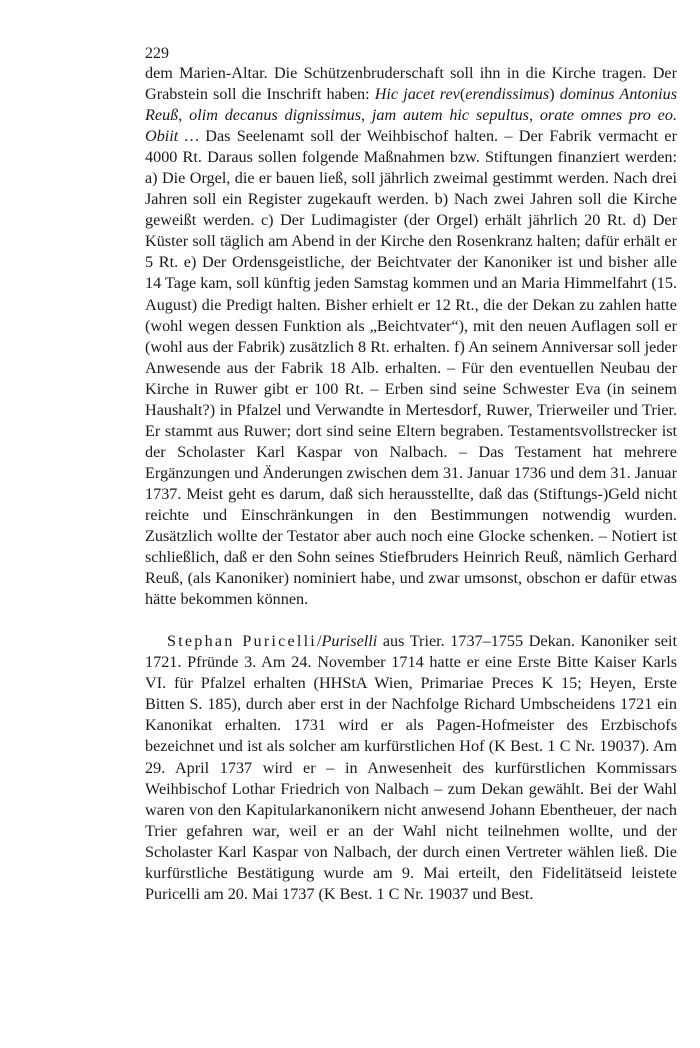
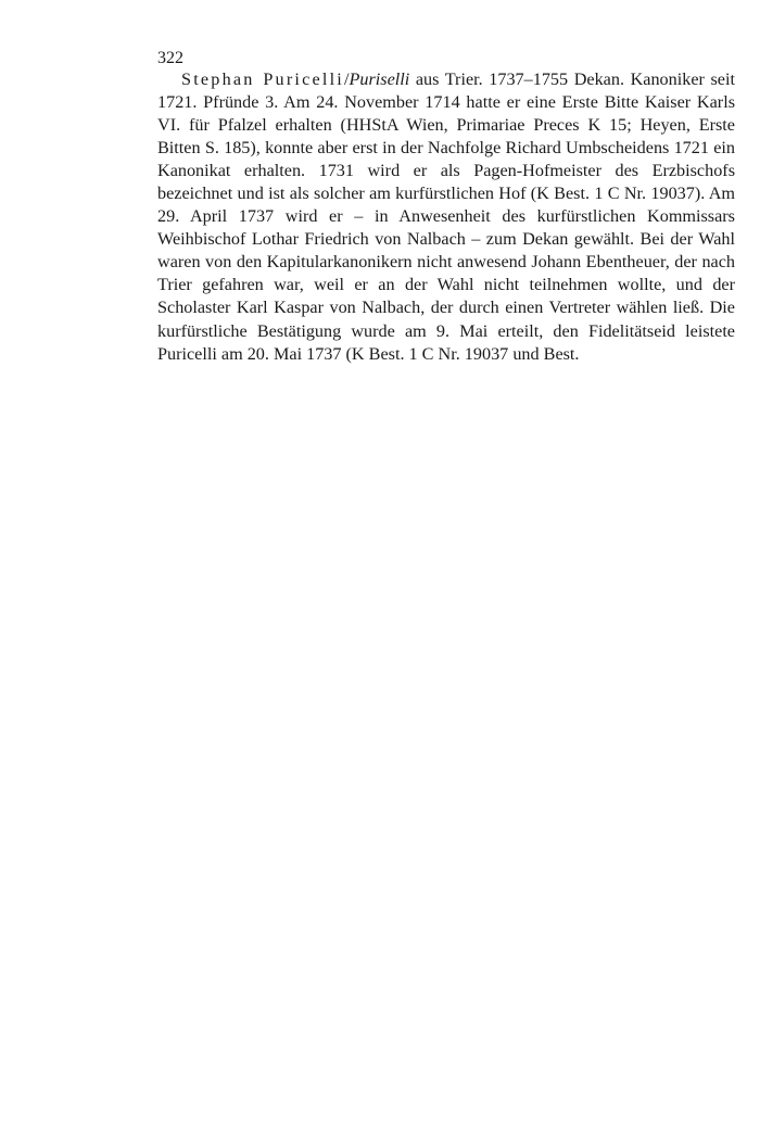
- 229
+ 322
- dem Marien-Altar. Die Schützenbruderschaft soll ihn in die Kirche tragen. Der Grabstein soll die Inschrift haben: Hic jacet rev(erendissimus) dominus Antonius Reuß, olim decanus dignissimus, jam autem hic sepultus, orate omnes pro eo. Obiit … Das Seelenamt soll der Weihbischof halten. – Der Fabrik vermacht er 4000 Rt. Daraus sollen folgende Maßnahmen bzw. Stiftungen finanziert werden: a) Die Orgel, die er bauen ließ, soll jährlich zweimal gestimmt werden. Nach drei Jahren soll ein Register zugekauft werden. b) Nach zwei Jahren soll die Kirche geweißt werden. c) Der Ludimagister (der Orgel) erhält jährlich 20 Rt. d) Der Küster soll täglich am Abend in der Kirche den Rosenkranz halten; dafür erhält er 5 Rt. e) Der Ordensgeistliche, der Beichtvater der Kanoniker ist und bisher alle 14 Tage kam, soll künftig jeden Samstag kommen und an Maria Himmelfahrt (15. August) die Predigt halten. Bisher erhielt er 12 Rt., die der Dekan zu zahlen hatte (wohl wegen dessen Funktion als „Beichtvater“), mit den neuen Auflagen soll er (wohl aus der Fabrik) zusätzlich 8 Rt. erhalten. f) An seinem Anniversar soll jeder Anwesende aus der Fabrik 18 Alb. erhalten. – Für den eventuellen Neubau der Kirche in Ruwer gibt er 100 Rt. – Erben sind seine Schwester Eva (in seinem Haushalt?) in Pfalzel und Verwandte in Mertesdorf, Ruwer, Trierweiler und Trier. Er stammt aus Ruwer; dort sind seine Eltern begraben. Testamentsvollstrecker ist der Scholaster Karl Kaspar von Nalbach. – Das Testament hat mehrere Ergänzungen und Änderungen zwischen dem 31. Januar 1736 und dem 31. Januar 1737. Meist geht es darum, daß sich herausstellte, daß das (Stiftungs-)Geld nicht reichte und Einschränkungen in den Bestimmungen notwendig wurden. Zusätzlich wollte der Testator aber auch noch eine Glocke schenken. – Notiert ist schließlich, daß er den Sohn seines Stiefbruders Heinrich Reuß, nämlich Gerhard Reuß, (als Kanoniker) nominiert habe, und zwar umsonst, obschon er dafür etwas hätte bekommen können.
- Stephan Puricelli/Puriselli aus Trier. 1737–1755 Dekan. Kanoniker seit 1721. Pfründe 3. Am 24. November 1714 hatte er eine Erste Bitte Kaiser Karls VI. für Pfalzel erhalten (HHStA Wien, Primariae Preces K 15; Heyen, Erste Bitten S. 185), durch aber erst in der Nachfolge Richard Umbscheidens 1721 ein Kanonikat erhalten. 1731 wird er als Pagen-Hofmeister des Erzbischofs bezeichnet und ist als solcher am kurfürstlichen Hof (K Best. 1 C Nr. 19037). Am 29. April 1737 wird er – in Anwesenheit des kurfürstlichen Kommissars Weihbischof Lothar Friedrich von Nalbach – zum Dekan gewählt. Bei der Wahl waren von den Kapitularkanonikern nicht anwesend Johann Ebentheuer, der nach Trier gefahren war, weil er an der Wahl nicht teilnehmen wollte, und der Scholaster Karl Kaspar von Nalbach, der durch einen Vertreter wählen ließ. Die kurfürstliche Bestätigung wurde am 9. Mai erteilt, den Fidelitätseid leistete Puricelli am 20. Mai 1737 (K Best. 1 C Nr. 19037 und Best.
+ Stephan Puricelli/Puriselli aus Trier. 1737–1755 Dekan. Kanoniker seit 1721. Pfründe 3. Am 24. November 1714 hatte er eine Erste Bitte Kaiser Karls VI. für Pfalzel erhalten (HHStA Wien, Primariae Preces K 15; Heyen, Erste Bitten S. 185), konnte aber erst in der Nachfolge Richard Umbscheidens 1721 ein Kanonikat erhalten. 1731 wird er als Pagen-Hofmeister des Erzbischofs bezeichnet und ist als solcher am kurfürstlichen Hof (K Best. 1 C Nr. 19037). Am 29. April 1737 wird er – in Anwesenheit des kurfürstlichen Kommissars Weihbischof Lothar Friedrich von Nalbach – zum Dekan gewählt. Bei der Wahl waren von den Kapitularkanonikern nicht anwesend Johann Ebentheuer, der nach Trier gefahren war, weil er an der Wahl nicht teilnehmen wollte, und der Scholaster Karl Kaspar von Nalbach, der durch einen Vertreter wählen ließ. Die kurfürstliche Bestätigung wurde am 9. Mai erteilt, den Fidelitätseid leistete Puricelli am 20. Mai 1737 (K Best. 1 C Nr. 19037 und Best.
